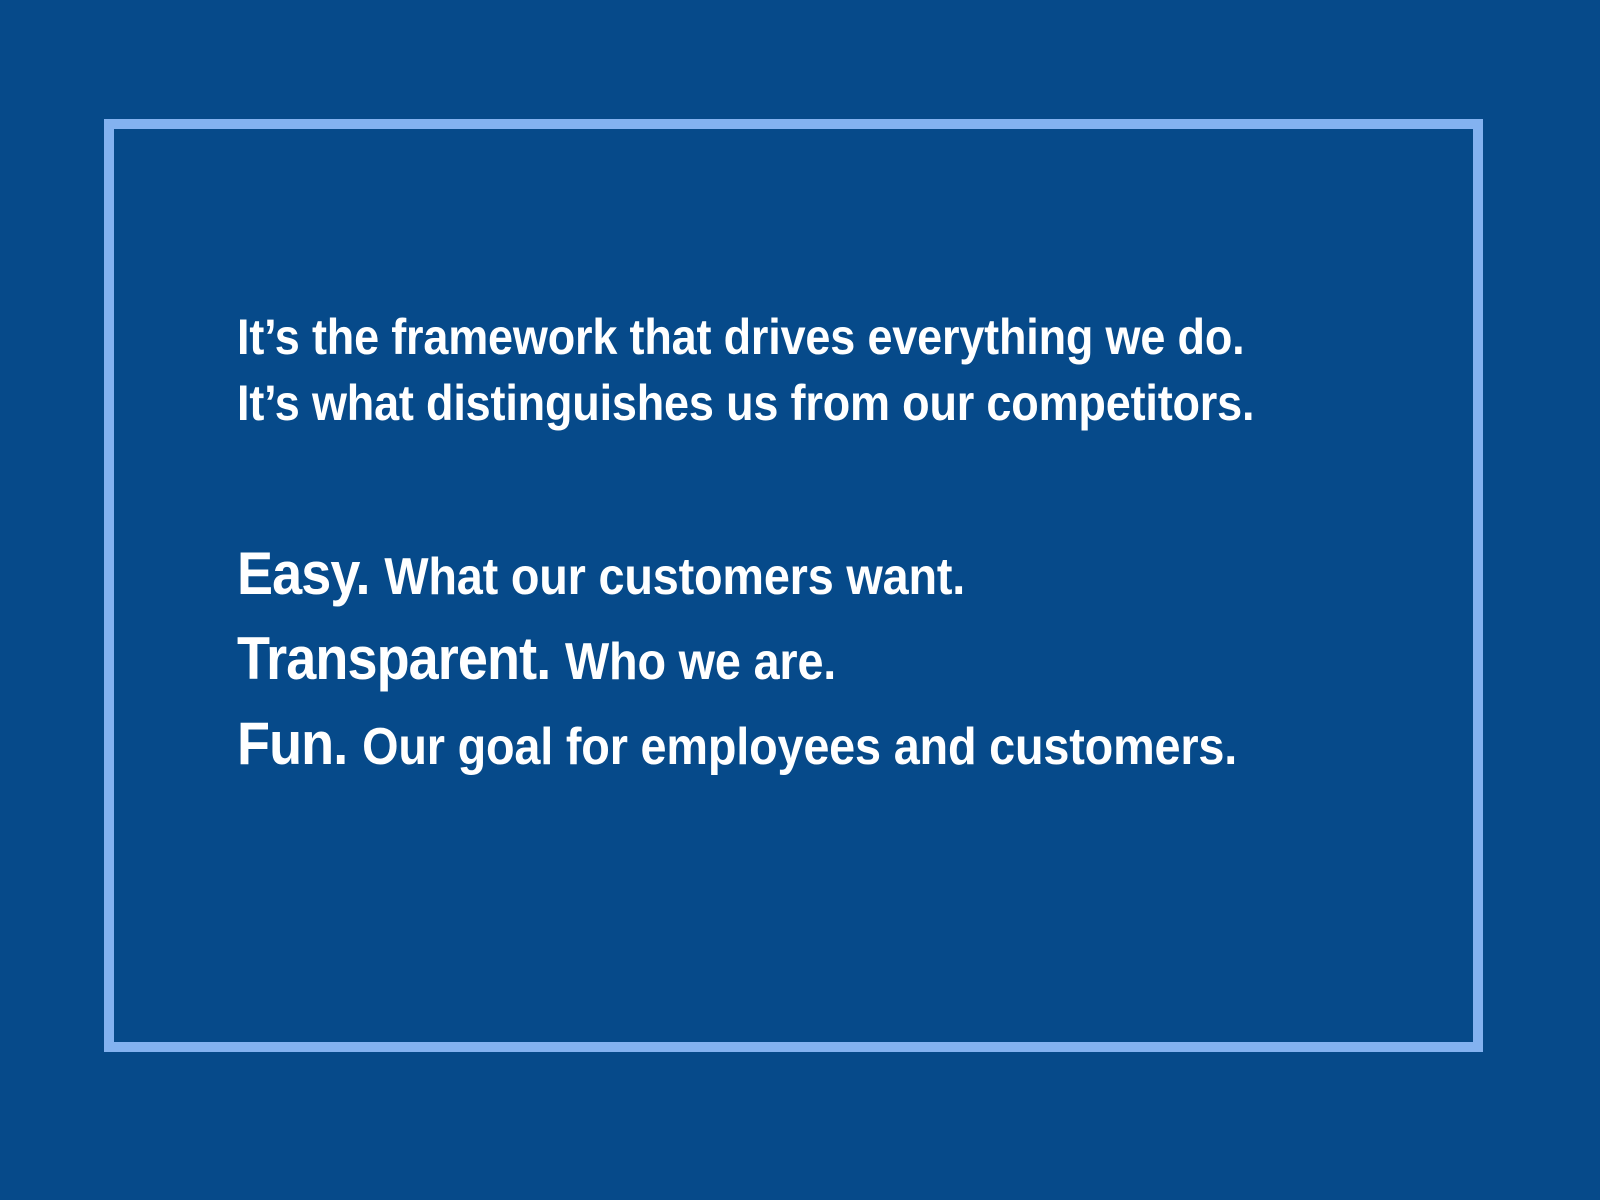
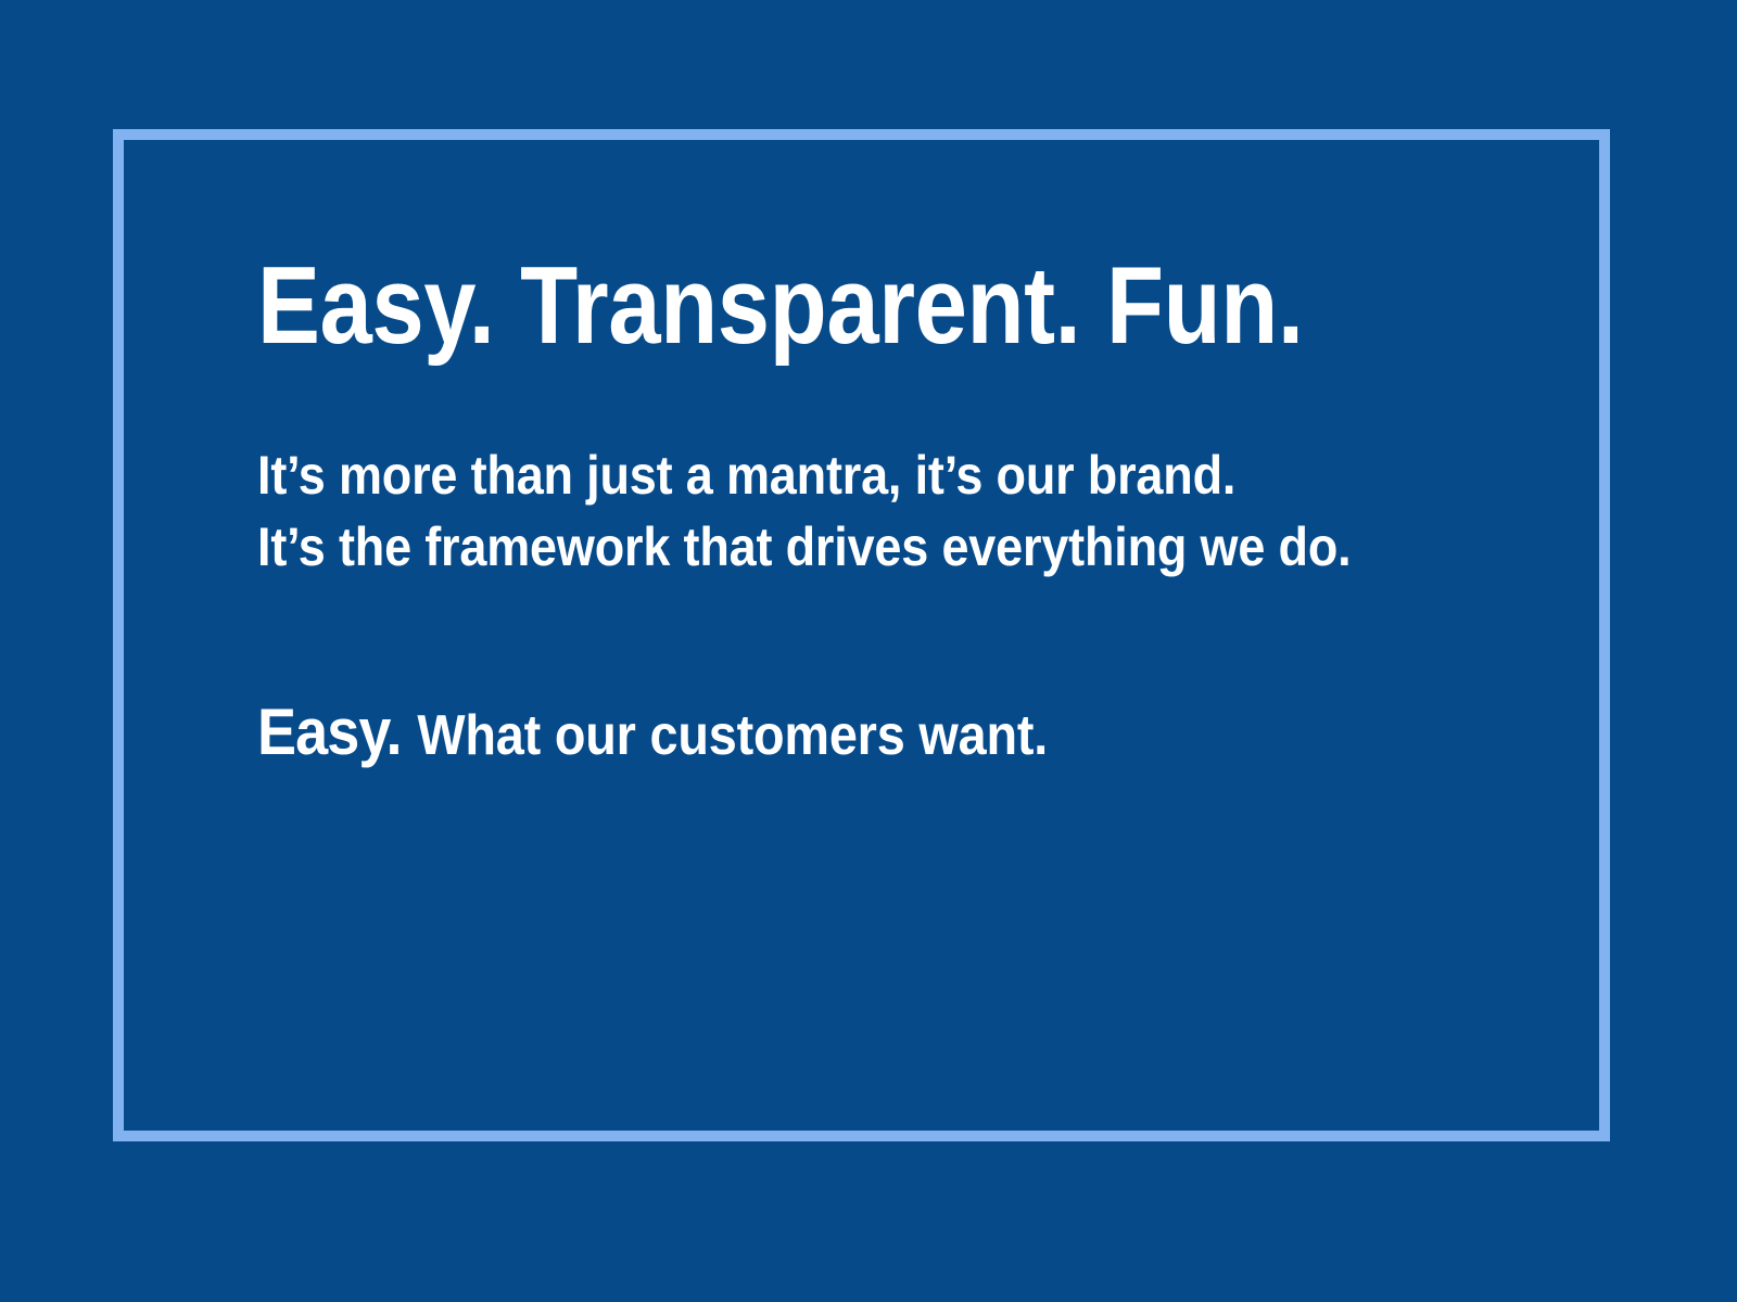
+ Easy. Transparent. Fun.
+ It’s more than just a mantra, it’s our brand.
  It’s the framework that drives everything we do.
- It’s what distinguishes us from our competitors.
  Easy. What our customers want.
- Transparent. Who we are.
- Fun. Our goal for employees and customers.
